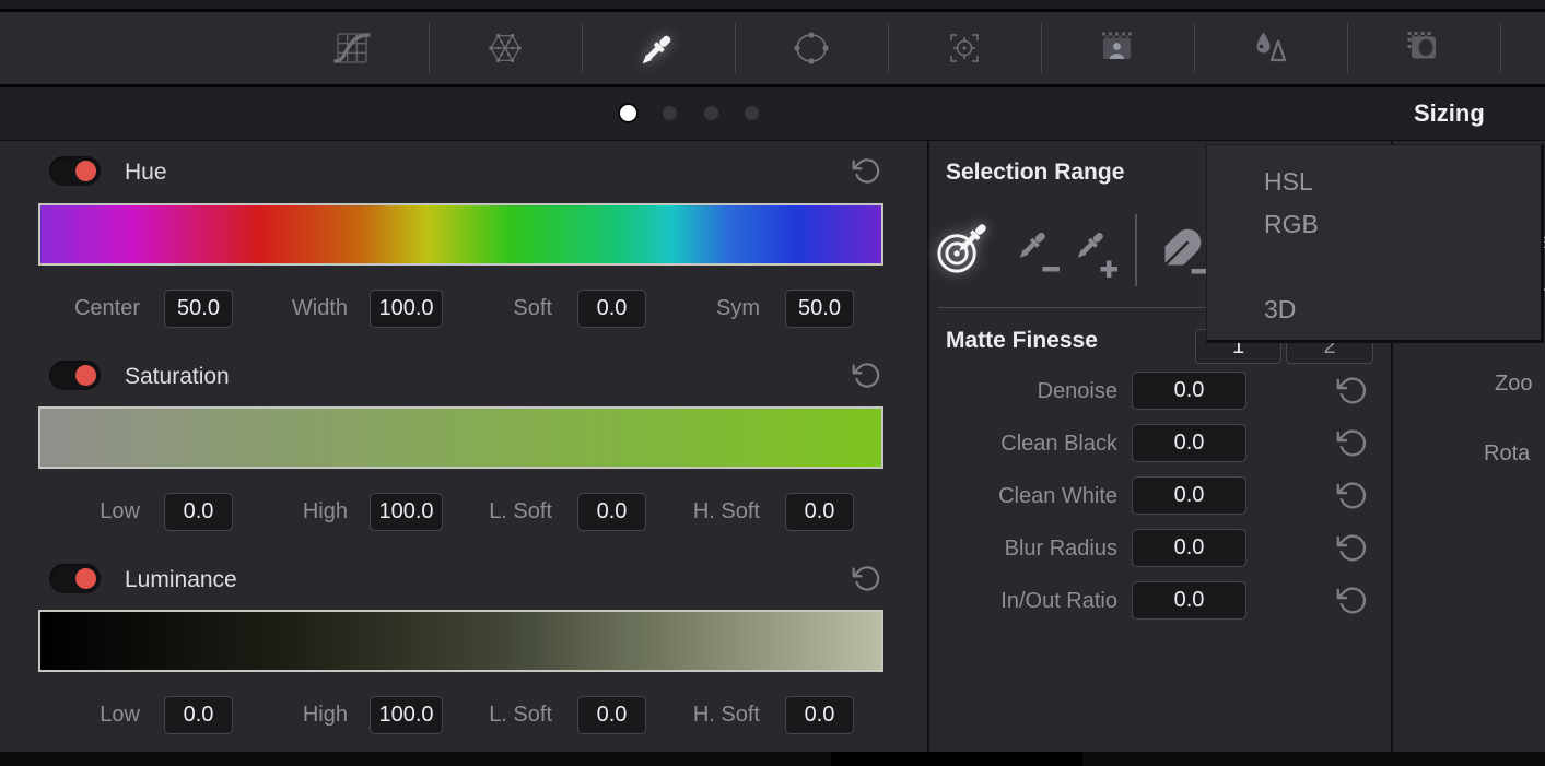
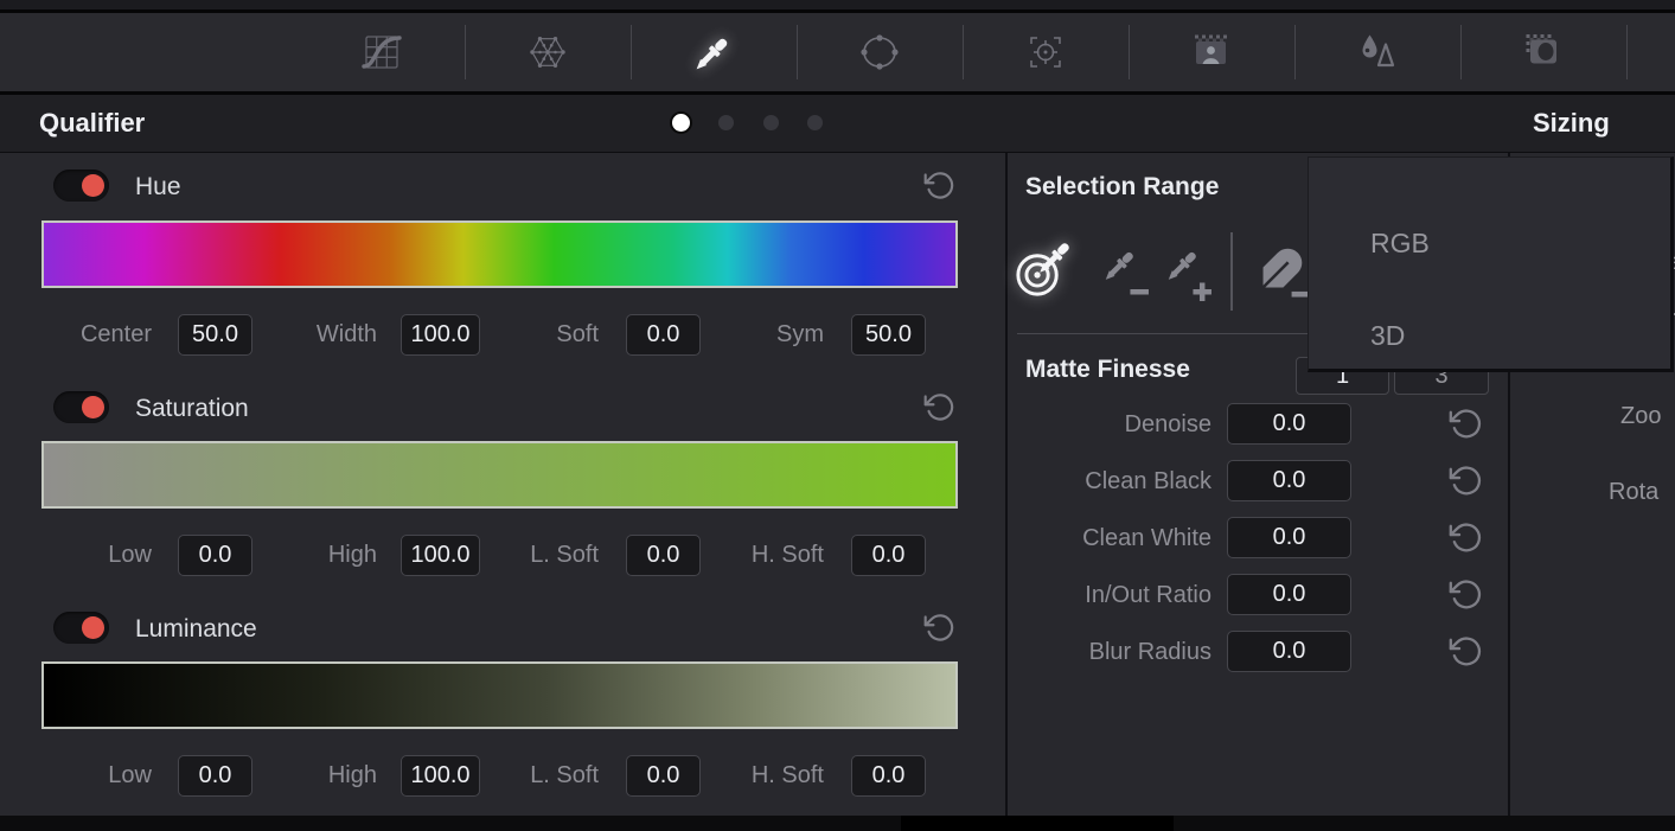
+ Qualifier
  Sizing
  Hue
  Center
  50.0
  Width
  100.0
  Soft
  0.0
  Sym
  50.0
  Saturation
  Low
  0.0
  High
  100.0
  L. Soft
  0.0
  H. Soft
  0.0
  Luminance
  Low
  0.0
  High
  100.0
  L. Soft
  0.0
  H. Soft
  0.0
  Selection Range
  Matte Finesse
  1
- 2
+ 3
  Denoise
  0.0
  Clean Black
  0.0
  Clean White
  0.0
- Blur Radius
+ In/Out Ratio
  0.0
- In/Out Ratio
+ Blur Radius
  0.0
  Zoo
  Rota
- HSL
  RGB
  3D
